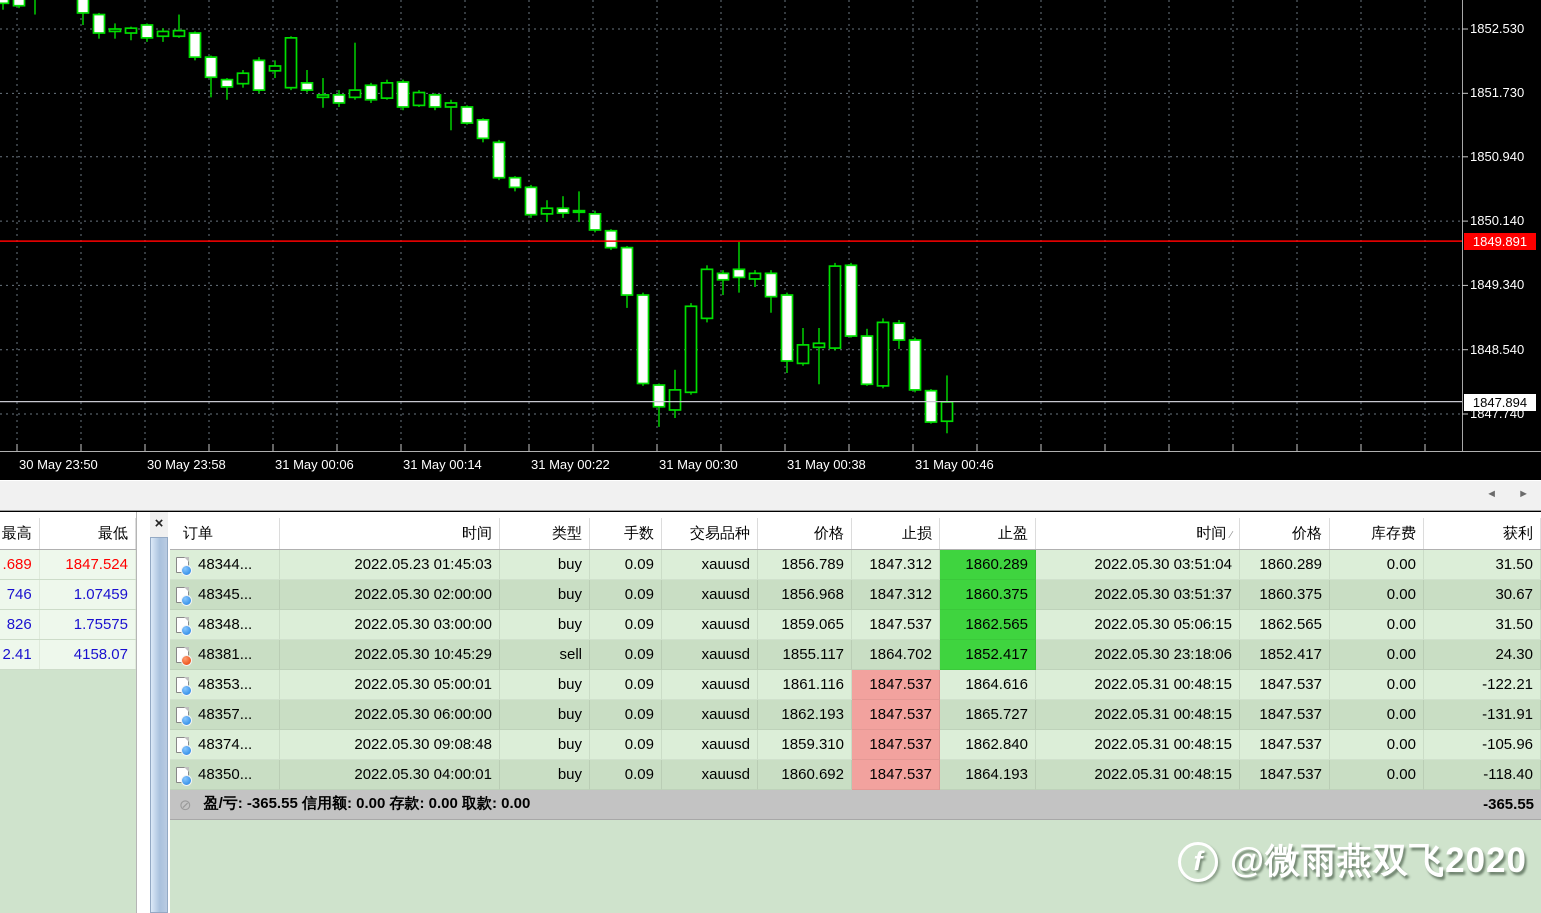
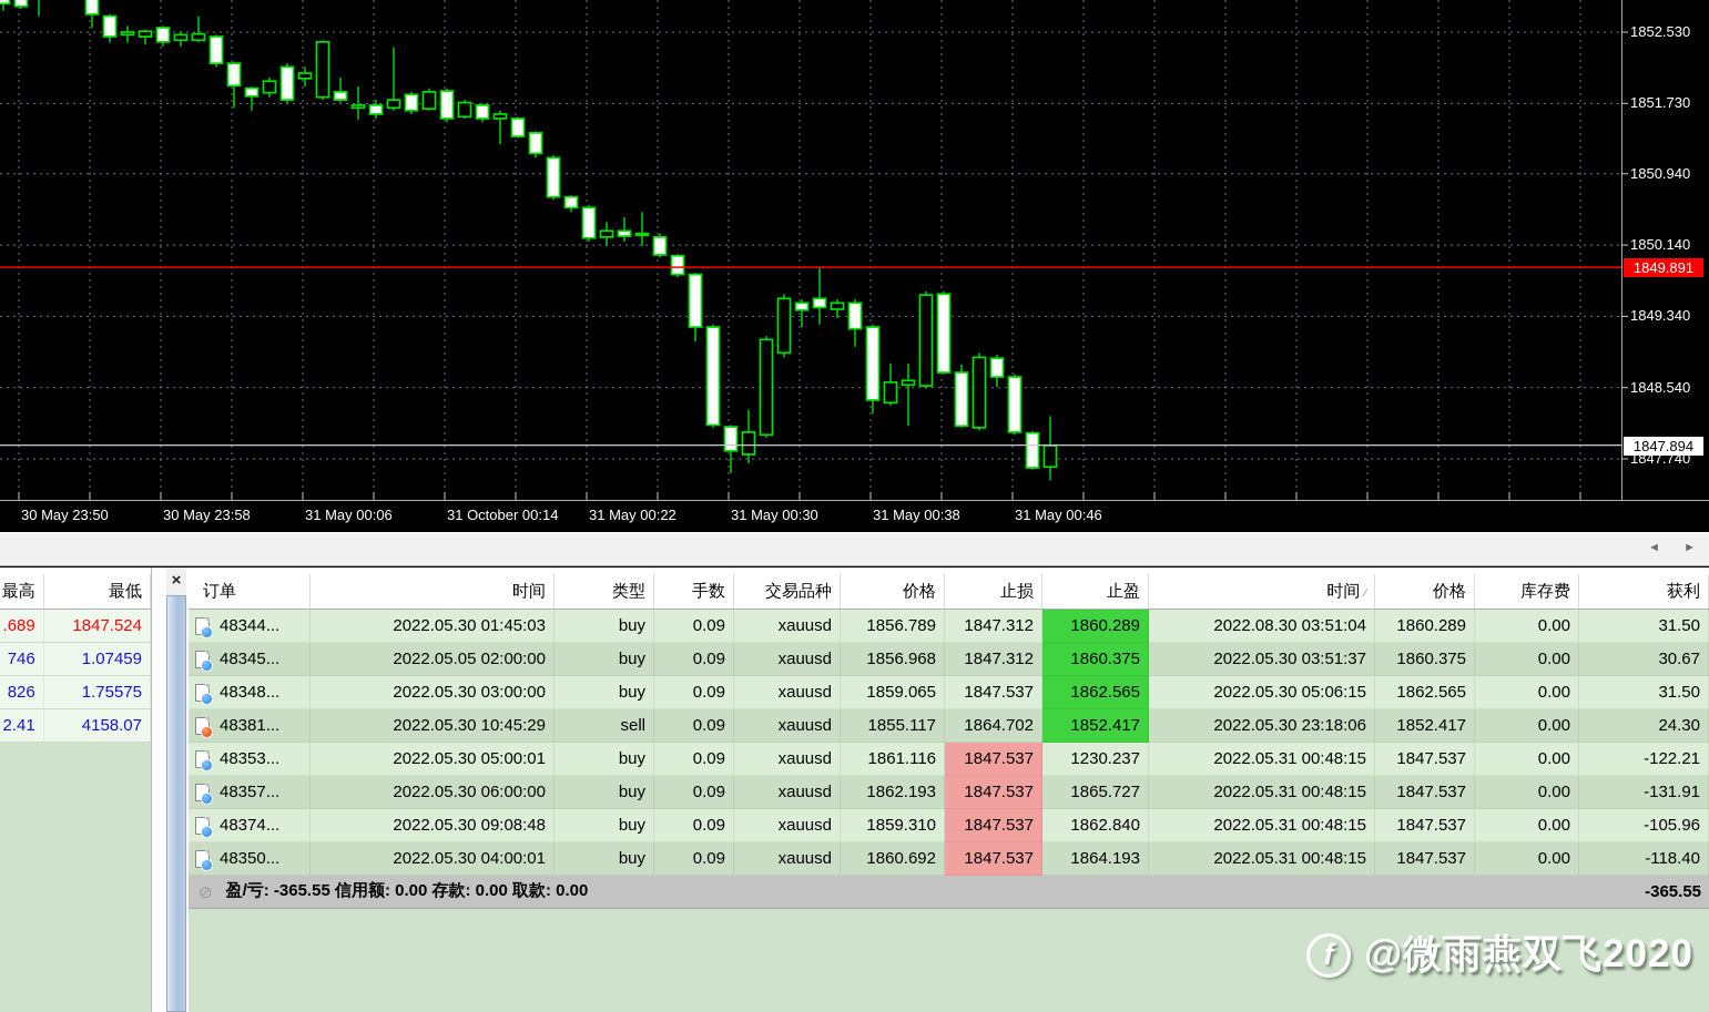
  1852.530
  1851.730
  1850.940
  1850.140
  1849.340
  1848.540
  1847.740
  30 May 23:50
  30 May 23:58
  31 May 00:06
- 31 May 00:14
+ 31 October 00:14
  31 May 00:22
  31 May 00:30
  31 May 00:38
  31 May 00:46
  1849.891
  1847.894
  ◄
  ►
  最高
  最低
  .689
  1847.524
  746
  1.07459
  826
  1.75575
  2.41
  4158.07
  ×
  订单
  时间
  类型
  手数
  交易品种
  价格
  止损
  止盈
  时间 ∕
  价格
  库存费
  获利
  48344...
- 2022.05.23 01:45:03
+ 2022.05.30 01:45:03
  buy
  0.09
  xauusd
  1856.789
  1847.312
  1860.289
- 2022.05.30 03:51:04
+ 2022.08.30 03:51:04
  1860.289
  0.00
  31.50
  48345...
- 2022.05.30 02:00:00
+ 2022.05.05 02:00:00
  buy
  0.09
  xauusd
  1856.968
  1847.312
  1860.375
  2022.05.30 03:51:37
  1860.375
  0.00
  30.67
  48348...
  2022.05.30 03:00:00
  buy
  0.09
  xauusd
  1859.065
  1847.537
  1862.565
  2022.05.30 05:06:15
  1862.565
  0.00
  31.50
  48381...
  2022.05.30 10:45:29
  sell
  0.09
  xauusd
  1855.117
  1864.702
  1852.417
  2022.05.30 23:18:06
  1852.417
  0.00
  24.30
  48353...
  2022.05.30 05:00:01
  buy
  0.09
  xauusd
  1861.116
  1847.537
- 1864.616
+ 1230.237
  2022.05.31 00:48:15
  1847.537
  0.00
  -122.21
  48357...
  2022.05.30 06:00:00
  buy
  0.09
  xauusd
  1862.193
  1847.537
  1865.727
  2022.05.31 00:48:15
  1847.537
  0.00
  -131.91
  48374...
  2022.05.30 09:08:48
  buy
  0.09
  xauusd
  1859.310
  1847.537
  1862.840
  2022.05.31 00:48:15
  1847.537
  0.00
  -105.96
  48350...
  2022.05.30 04:00:01
  buy
  0.09
  xauusd
  1860.692
  1847.537
  1864.193
  2022.05.31 00:48:15
  1847.537
  0.00
  -118.40
  ⊘
  盈/亏: -365.55 信用额: 0.00 存款: 0.00 取款: 0.00
  -365.55
  f
  @微雨燕双飞2020
